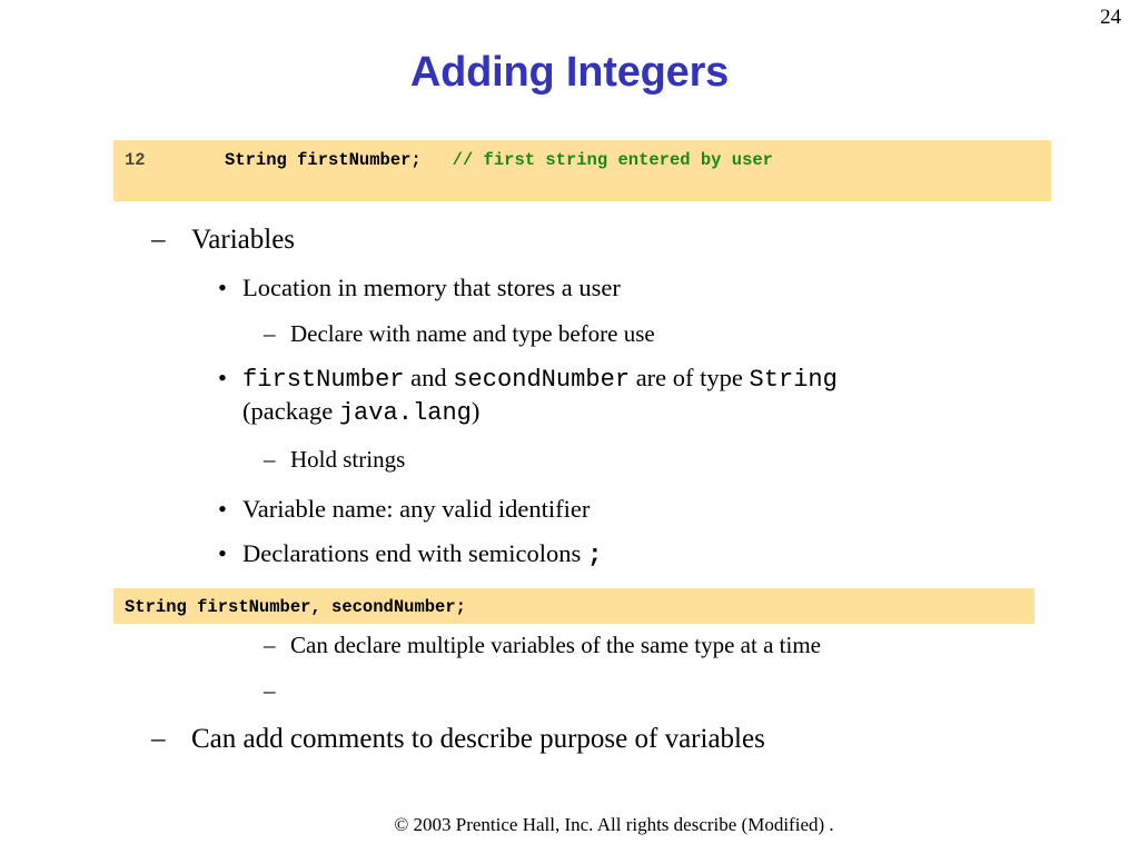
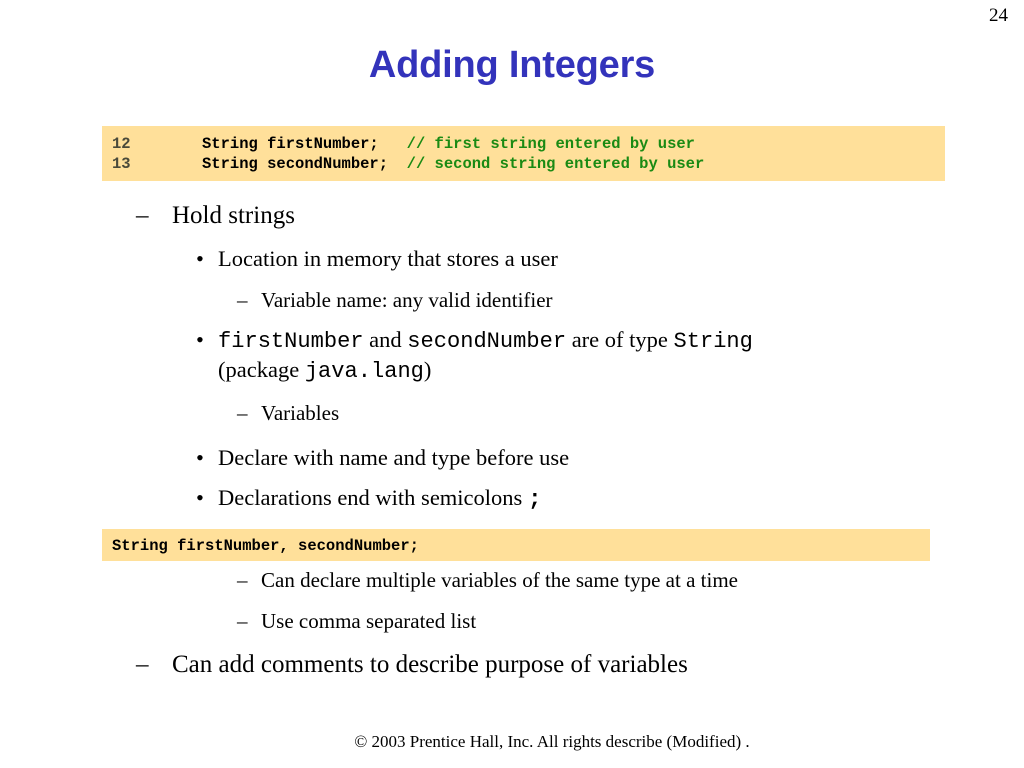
  24
  Adding Integers
  12 String firstNumber; // first string entered by user
+ 13 String secondNumber; // second string entered by user
  –
- Variables
+ Hold strings
  •
  Location in memory that stores a user
  –
- Declare with name and type before use
+ Variable name: any valid identifier
  •
  firstNumber and secondNumber are of type String
  (package java.lang)
  –
- Hold strings
+ Variables
  •
- Variable name: any valid identifier
+ Declare with name and type before use
  •
  Declarations end with semicolons ;
  –
  Can declare multiple variables of the same type at a time
  –
+ Use comma separated list
  –
  Can add comments to describe purpose of variables
  String firstNumber, secondNumber;
  © 2003 Prentice Hall, Inc. All rights describe (Modified) .
